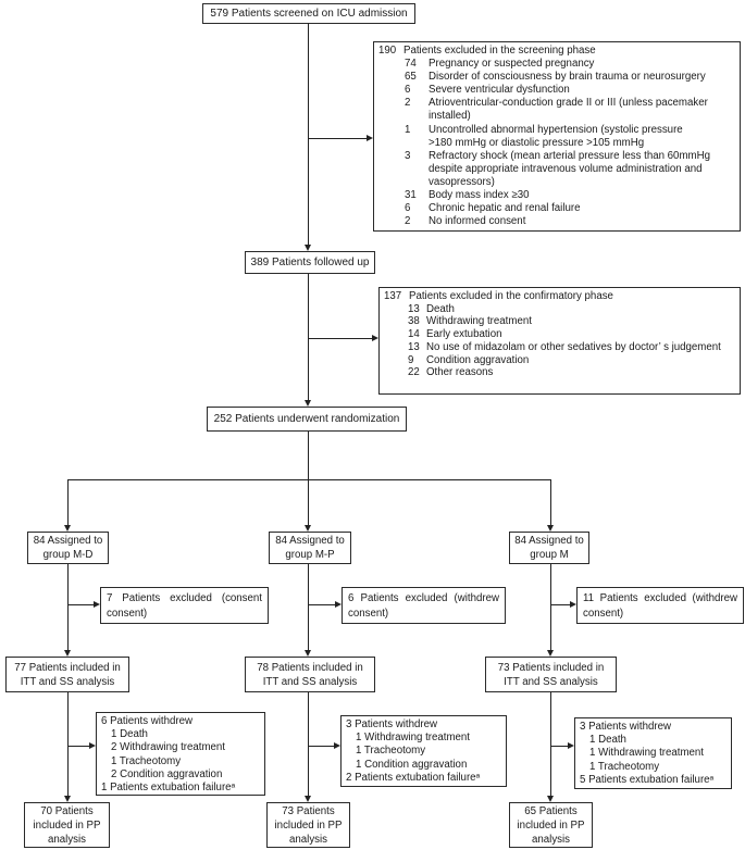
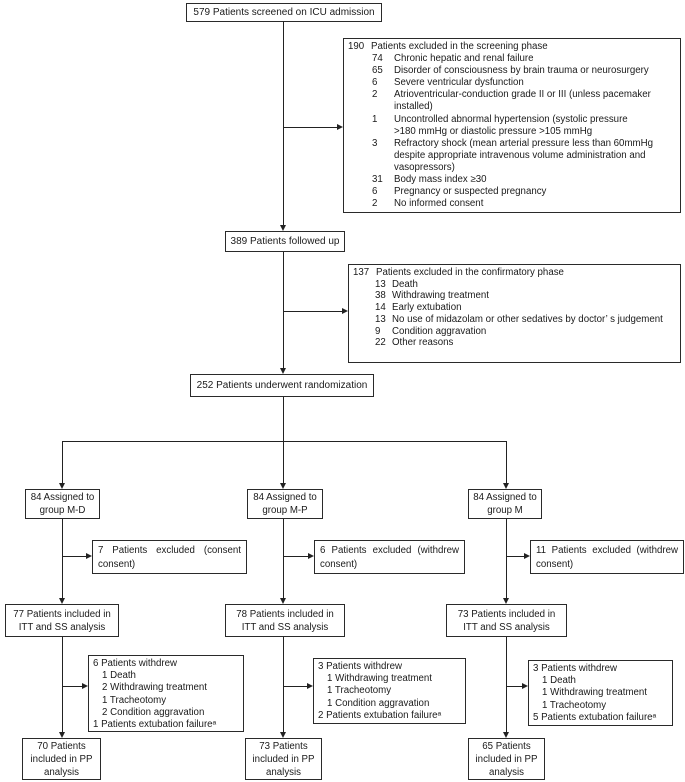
  579 Patients screened on ICU admission
  190
  Patients excluded in the screening phase
  74
- Pregnancy or suspected pregnancy
+ Chronic hepatic and renal failure
  65
  Disorder of consciousness by brain trauma or neurosurgery
  6
  Severe ventricular dysfunction
  2
  Atrioventricular-conduction grade II or III (unless pacemaker
  installed)
  1
  Uncontrolled abnormal hypertension (systolic pressure
  >180 mmHg or diastolic pressure >105 mmHg
  3
  Refractory shock (mean arterial pressure less than 60mmHg
  despite appropriate intravenous volume administration and
  vasopressors)
  31
  Body mass index ≥30
  6
- Chronic hepatic and renal failure
+ Pregnancy or suspected pregnancy
  2
  No informed consent
  389 Patients followed up
  137
  Patients excluded in the confirmatory phase
  13
  Death
  38
  Withdrawing treatment
  14
  Early extubation
  13
  No use of midazolam or other sedatives by doctor’ s judgement
  9
  Condition aggravation
  22
  Other reasons
  252 Patients underwent randomization
  84 Assigned to
  group M-D
  84 Assigned to
  group M-P
  84 Assigned to
  group M
  7 Patients excluded (consent consent)
  6 Patients excluded (withdrew consent)
  11 Patients excluded (withdrew consent)
  77 Patients included in
  ITT and SS analysis
  78 Patients included in
  ITT and SS analysis
  73 Patients included in
  ITT and SS analysis
  6 Patients withdrew
  1 Death
  2 Withdrawing treatment
  1 Tracheotomy
  2 Condition aggravation
  1 Patients extubation failureᵃ
  3 Patients withdrew
  1 Withdrawing treatment
  1 Tracheotomy
  1 Condition aggravation
  2 Patients extubation failureᵃ
  3 Patients withdrew
  1 Death
  1 Withdrawing treatment
  1 Tracheotomy
  5 Patients extubation failureᵃ
  70 Patients
  included in PP
  analysis
  73 Patients
  included in PP
  analysis
  65 Patients
  included in PP
  analysis
